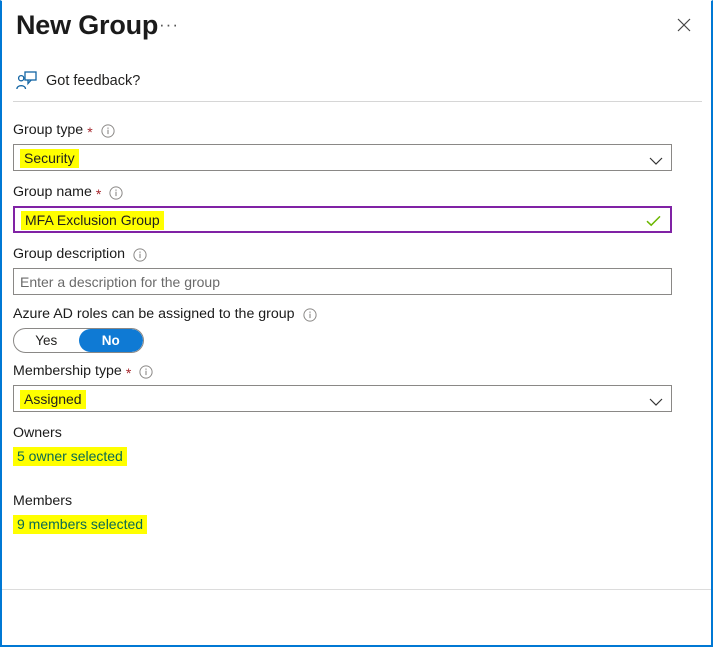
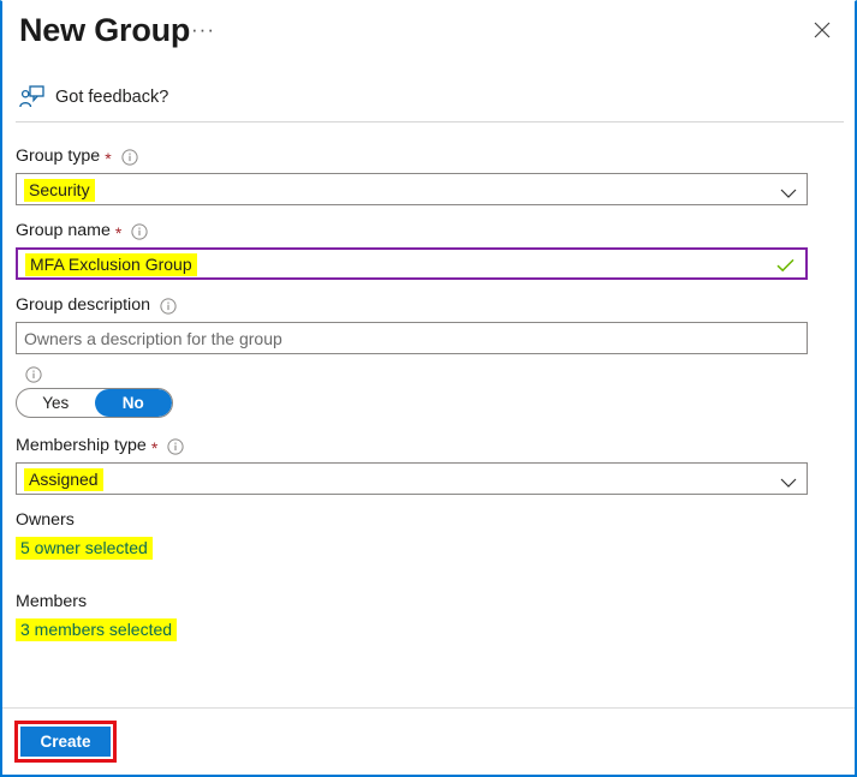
  New Group
  ···
  Got feedback?
  Group type
  *
  Security
  Group name
  *
  MFA Exclusion Group
  Group description
- Enter a description for the group
+ Owners a description for the group
- Azure AD roles can be assigned to the group
  Yes
  No
  Membership type
  *
  Assigned
  Owners
  5 owner selected
  Members
- 9 members selected
+ 3 members selected
+ Create
